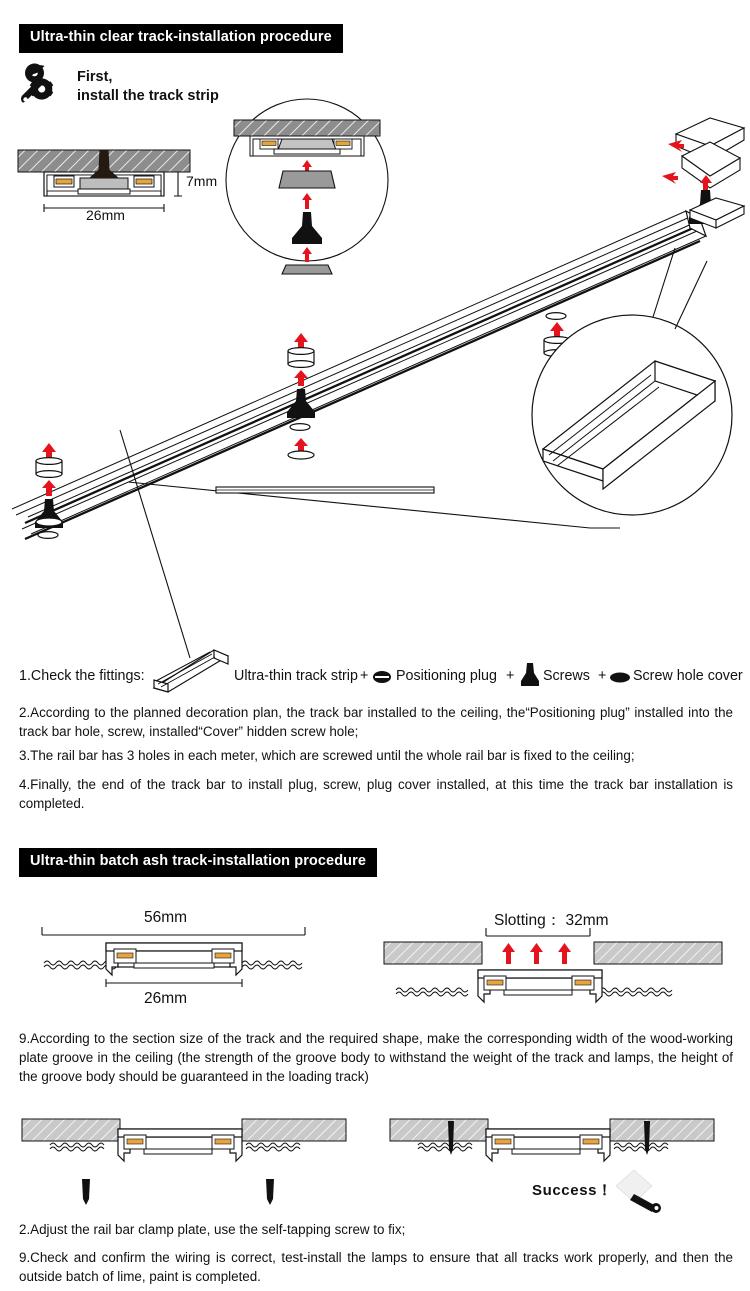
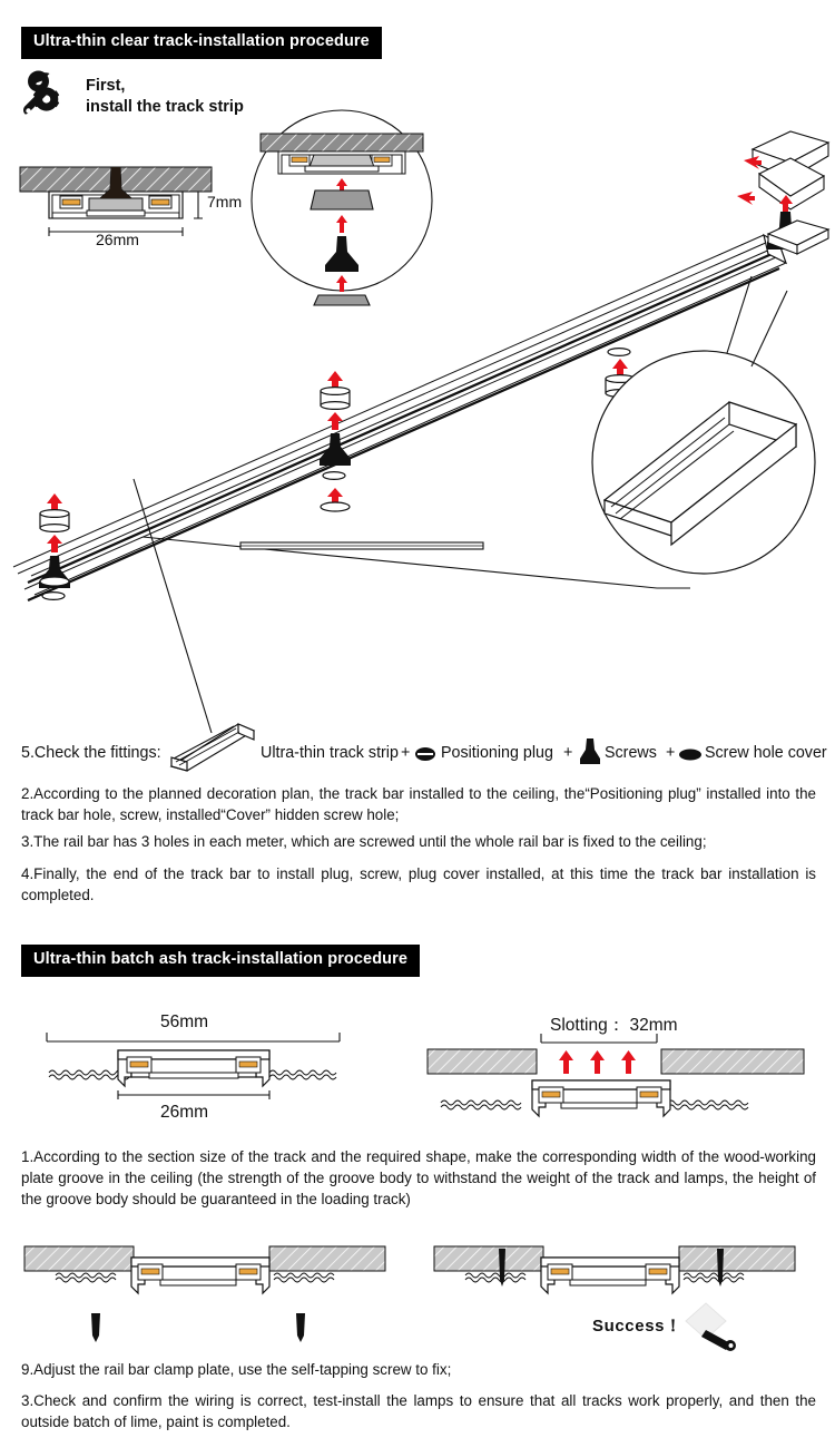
  Ultra-thin clear track-installation procedure
  First,
  install the track strip
  7mm
  26mm
- 1.Check the fittings:
+ 5.Check the fittings:
  Ultra-thin track strip
  +
  Positioning plug
  +
  Screws
  +
  Screw hole cover
  2.According to the planned decoration plan, the track bar installed to the ceiling, the“Positioning plug” installed into the track bar hole, screw, installed“Cover” hidden screw hole;
  3.The rail bar has 3 holes in each meter, which are screwed until the whole rail bar is fixed to the ceiling;
  4.Finally, the end of the track bar to install plug, screw, plug cover installed, at this time the track bar installation is completed.
  Ultra-thin batch ash track-installation procedure
  56mm
  26mm
  Slotting： 32mm
- 9.According to the section size of the track and the required shape, make the corresponding width of the wood-working plate groove in the ceiling (the strength of the groove body to withstand the weight of the track and lamps, the height of the groove body should be guaranteed in the loading track)
+ 1.According to the section size of the track and the required shape, make the corresponding width of the wood-working plate groove in the ceiling (the strength of the groove body to withstand the weight of the track and lamps, the height of the groove body should be guaranteed in the loading track)
  Success！
- 2.Adjust the rail bar clamp plate, use the self-tapping screw to fix;
+ 9.Adjust the rail bar clamp plate, use the self-tapping screw to fix;
- 9.Check and confirm the wiring is correct, test-install the lamps to ensure that all tracks work properly, and then the outside batch of lime, paint is completed.
+ 3.Check and confirm the wiring is correct, test-install the lamps to ensure that all tracks work properly, and then the outside batch of lime, paint is completed.
